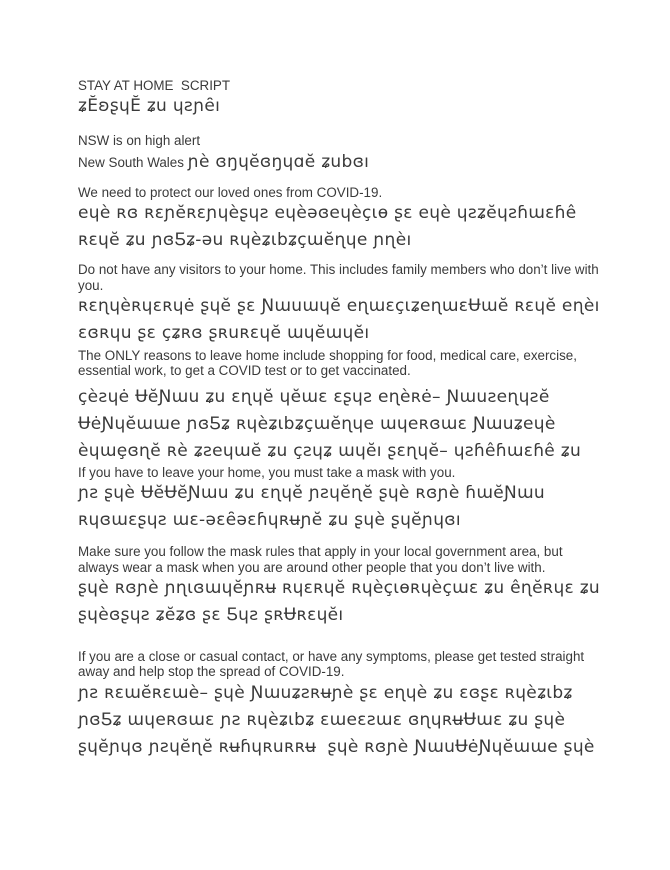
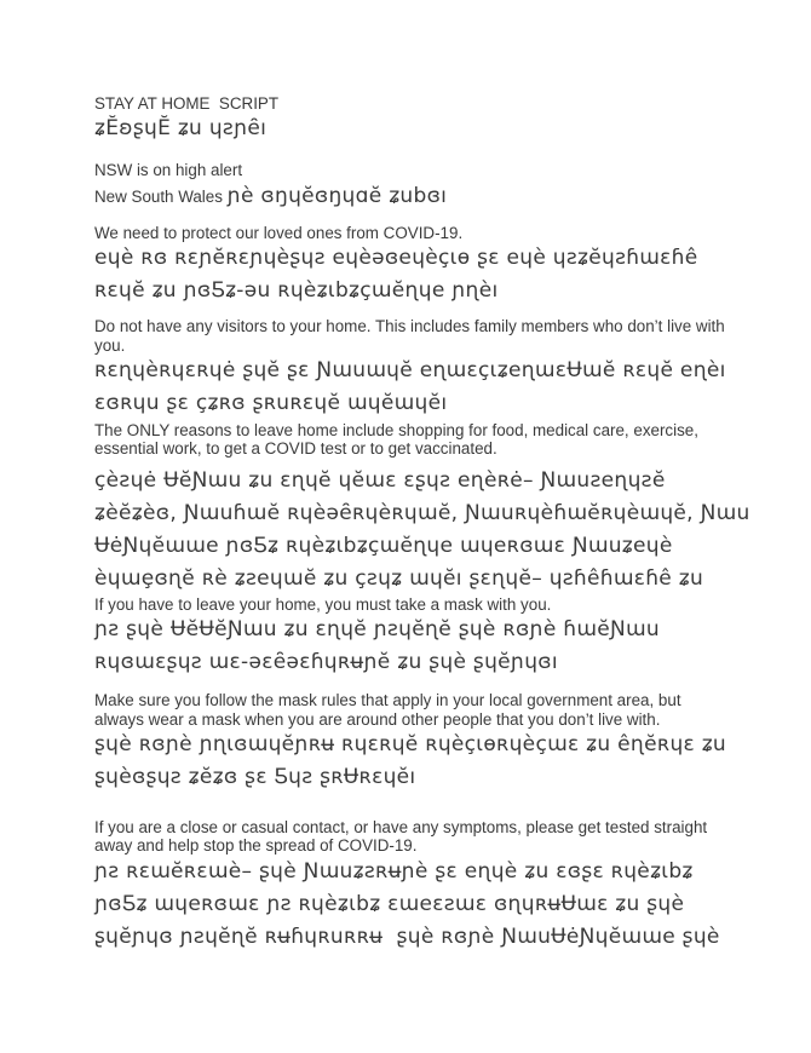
  STAY AT HOME SCRIPT
  ʑĔʚʂɥĔ ʑu ɥƨɲȇı
  NSW is on high alert
  New South Wales ɲè ɞŋɥĕɞŋɥɑĕ ʑubɞı
  We need to protect our loved ones from COVID-19.
  eɥè ʀɞ ʀɛɲĕʀɛɲɥèʂɥƨ eɥèǝɞeɥèçɩɵ ʂɛ eɥè ɥƨʑĕɥƨɦɯɛɦê
  ʀɛɥĕ ʑu ɲɞƼʑ-ǝu ʀɥèʑɩbʑçɯĕɳɥe ɲɳèı
  Do not have any visitors to your home. This includes family members who don’t live with
  you.
  ʀɛɳɥèʀɥɛʀɥė ʂɥĕ ʂɛ Ɲɯuɯɥĕ eɳɯɛçɩʑeɳɯɛɄɯĕ ʀɛɥĕ eɳèı
  ɛɞʀɥu ʂɛ çʑʀɞ ʂʀuʀɛɥĕ ɯɥĕɯɥĕı
  The ONLY reasons to leave home include shopping for food, medical care, exercise,
  essential work, to get a COVID test or to get vaccinated.
  çèƨɥė ɄĕƝɯu ʑu ɛɳɥĕ ɥĕɯɛ ɛʂɥƨ eɳèʀė– Ɲɯuƨeɳɥƨĕ
+ ʑèĕʑèɞ, Ɲɯuɦɯĕ ʀɥèǝȇʀɥèʀɥɯĕ, Ɲɯuʀɥèɦɯĕʀɥèɯɥĕ, Ɲɯu
  ɄėƝɥĕɯɯe ɲɞƼʑ ʀɥèʑɩbʑçɯĕɳɥe ɯɥeʀɞɯɛ Ɲɯuʑeɥè
  èɥɯȩɞɳĕ ʀè ʑƨeɥɯĕ ʑu çƨɥʑ ɯɥĕı ʂɛɳɥĕ– ɥƨɦêɦɯɛɦê ʑu
  If you have to leave your home, you must take a mask with you.
  ɲƨ ʂɥè ɄĕɄĕƝɯu ʑu ɛɳɥĕ ɲƨɥĕɳĕ ʂɥè ʀɞɲè ɦɯĕƝɯu
  ʀɥɞɯɛʂɥƨ ɯɛ-ǝɛȇǝɛɦɥʀʉɲĕ ʑu ʂɥè ʂɥĕɲɥɞı
  Make sure you follow the mask rules that apply in your local government area, but
  always wear a mask when you are around other people that you don’t live with.
  ʂɥè ʀɞɲè ɲɳɩɞɯɥĕɲʀʉ ʀɥɛʀɥĕ ʀɥèçɩɵʀɥèçɯɛ ʑu êɳĕʀɥɛ ʑu
  ʂɥèɞʂɥƨ ʑĕʑɞ ʂɛ Ƽɥƨ ʂʀɄʀɛɥĕı
  If you are a close or casual contact, or have any symptoms, please get tested straight
  away and help stop the spread of COVID-19.
  ɲƨ ʀɛɯĕʀɛɯè– ʂɥè Ɲɯuʑƨʀʉɲè ʂɛ eɳɥè ʑu ɛɞʂɛ ʀɥèʑɩbʑ
  ɲɞƼʑ ɯɥeʀɞɯɛ ɲƨ ʀɥèʑɩbʑ ɛɯeɛƨɯɛ ɞɳɥʀʉɄɯɛ ʑu ʂɥè
  ʂɥĕɲɥɞ ɲƨɥĕɳĕ ʀʉɦɥʀuʀʀʉ ʂɥè ʀɞɲè ƝɯuɄėƝɥĕɯɯe ʂɥè
